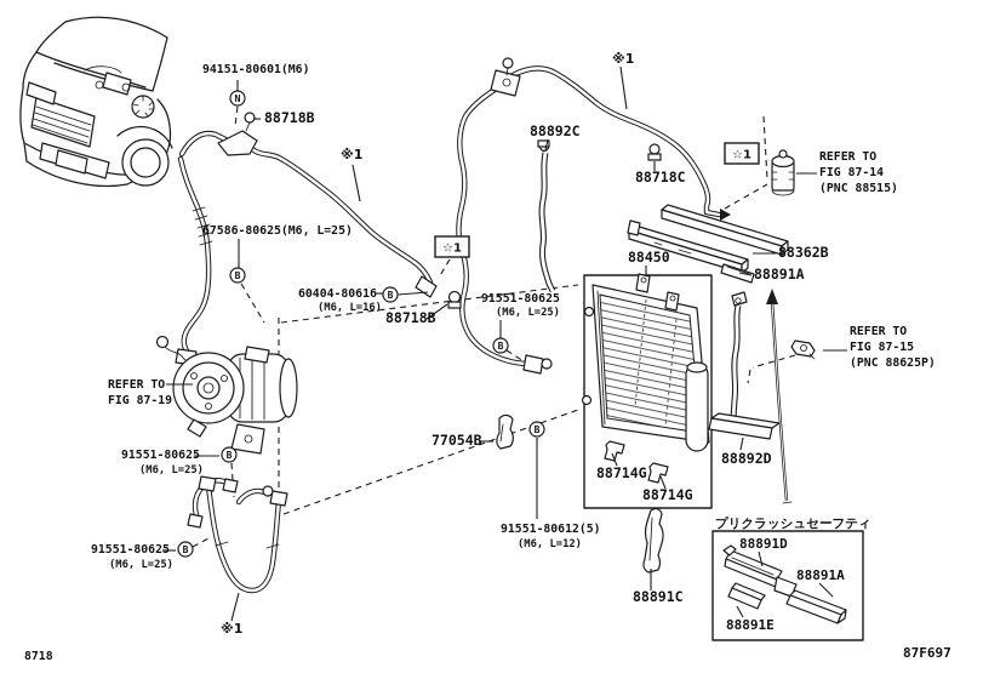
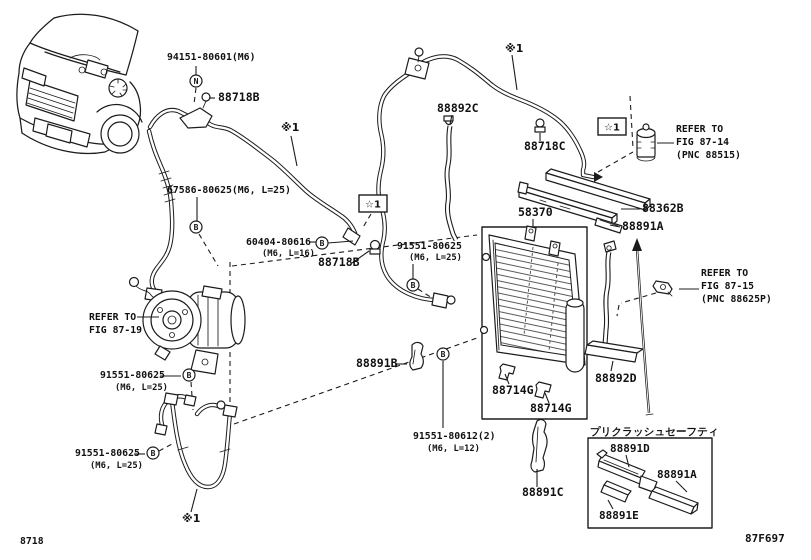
  N
  B
  B
  B
  B
  B
  B
  ☆1
  ☆1
  94151-80601(M6)
  88718B
  ※1
  67586-80625(M6, L=25)
  60404-80616
  (M6, L=16)
  88718B
  91551-80625
  (M6, L=25)
  88892C
  88718C
  ※1
  REFER TO
  FIG 87-14
  (PNC 88515)
- 88450
+ 58370
  88362B
  88891A
  REFER TO
  FIG 87-15
  (PNC 88625P)
  REFER TO
  FIG 87-19
  91551-80625
  (M6, L=25)
  91551-80625
  (M6, L=25)
  ※1
- 77054B
+ 88891B
  88714G
  88714G
- 91551-80612(5)
+ 91551-80612(2)
  (M6, L=12)
  88891C
  88892D
  プリクラッシュセーフティ
  88891D
  88891A
  88891E
  8718
  87F697
